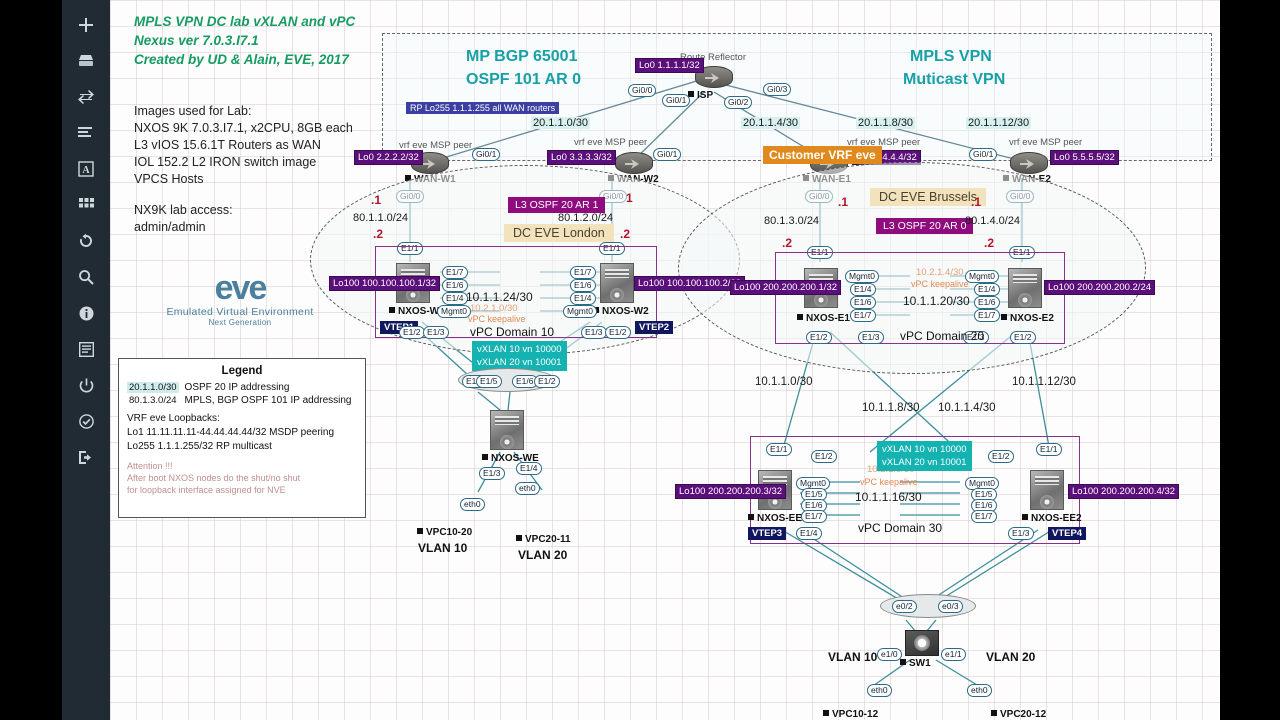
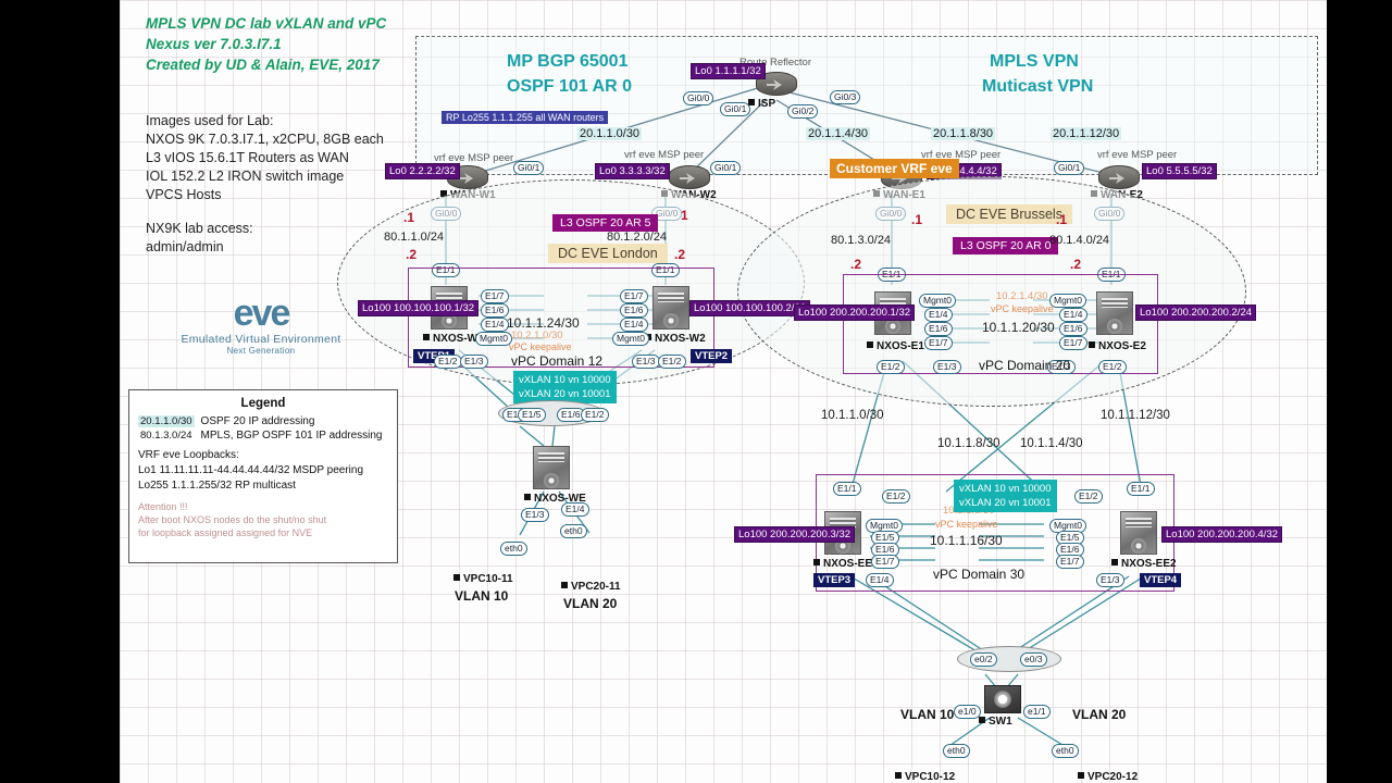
- A
  MPLS VPN DC lab vXLAN and vPC
  Nexus ver 7.0.3.I7.1
  Created by UD & Alain, EVE, 2017
  Images used for Lab:
  NXOS 9K 7.0.3.I7.1, x2CPU, 8GB each
  L3 vIOS 15.6.1T Routers as WAN
  IOL 152.2 L2 IRON switch image
  VPCS Hosts
  NX9K lab access:
  admin/admin
  eve
  Emulated Virtual Environment
  Next Generation
  Legend
  20.1.1.0/30
  OSPF 20 IP addressing
  80.1.3.0/24
  MPLS, BGP OSPF 101 IP addressing
  VRF eve Loopbacks:
  Lo1 11.11.11.11-44.44.44.44/32 MSDP peering
  Lo255 1.1.1.255/32 RP multicast
  Attention !!!
  After boot NXOS nodes do the shut/no shut
- for loopback interface assigned for NVE
+ for loopback assigned assigned for NVE
  MP BGP 65001
  OSPF 101 AR 0
  MPLS VPN
  Muticast VPN
  RP Lo255 1.1.1.255 all WAN routers
  Customer VRF eve
  Lo0 1.1.1.1/32
  ISP
  Gi0/0
  Gi0/1
  Gi0/2
  Gi0/3
  20.1.1.0/30
  20.1.1.4/30
  20.1.1.8/30
  20.1.1.12/30
  vrf eve MSP peer
  Lo0 2.2.2.2/32
  WAN-W1
  Gi0/1
  Gi0/0
  vrf eve MSP peer
  Lo0 3.3.3.3/32
  WAN-W2
  Gi0/1
  Gi0/0
  vrf eve MSP peer
  WAN-E1
  Gi0/0
  vrf eve MSP peer
  Lo0 5.5.5.5/32
  WAN-E2
  Gi0/1
  Gi0/0
- L3 OSPF 20 AR 1
+ L3 OSPF 20 AR 5
  DC EVE London
  .1
  80.1.1.0/24
  .2
  E1/1
  1
  80.1.2.0/24
  .2
  E1/1
  Lo100 100.100.100.1/32
  NXOS-W
  E1/7
  E1/6
  E1/4
  Mgmt0
  E1/2
  E1/3
  Lo100 100.100.100.2
  NXOS-W2
  VTEP2
  E1/7
  E1/6
  E1/4
  Mgmt0
  E1/3
  E1/2
  10.1.1.24/30
  10.2.1.0/30
  vPC keepalive
- vPC Domain 10
+ vPC Domain 12
  vXLAN 10 vn 10000
  vXLAN 20 vn 10001
  DC EVE Brussels
  L3 OSPF 20 AR 0
  .1
  80.1.3.0/24
  .2
  E1/1
  .1
  80.1.4.0/24
  .2
  E1/1
  Lo100 200.200.200.1/32
  NXOS-E1
  Mgmt0
  E1/4
  E1/6
  E1/7
  E1/2
  E1/3
  Lo100 200.200.200.2/24
  NXOS-E2
  Mgmt0
  E1/4
  E1/6
  E1/7
  E1/3
  E1/2
  10.2.1.4/30
  vPC keepalive
  10.1.1.20/30
  vPC Domain 20
  10.1.1.0/30
  10.1.1.8/30
  10.1.1.4/30
  10.1.1.12/30
  vXLAN 10 vn 10000
  vXLAN 20 vn 10001
  Lo100 200.200.200.3/32
  NXOS-EE
  VTEP3
  E1/1
  E1/2
  Mgmt0
  E1/5
  E1/6
  E1/7
  E1/4
  Lo100 200.200.200.4/32
  NXOS-EE2
  VTEP4
  E1/2
  E1/1
  Mgmt0
  E1/5
  E1/6
  E1/7
  E1/3
  vPC keepalive
  10.1.1.16/30
  vPC Domain 30
  E1/5
  E1/6
  E1/2
  NXOS-WE
  E1/3
  E1/4
  eth0
- VPC10-20
+ VPC10-11
  VLAN 10
  eth0
  VPC20-11
  VLAN 20
  e0/2
  e0/3
  SW1
  e1/0
  e1/1
  VLAN 10
  eth0
  VPC10-12
  VLAN 20
  eth0
  VPC20-12
